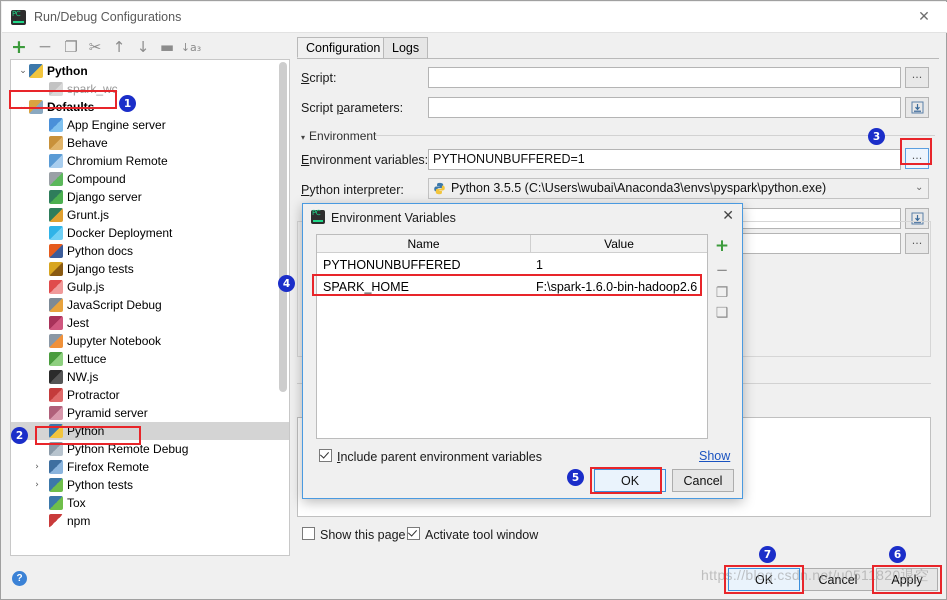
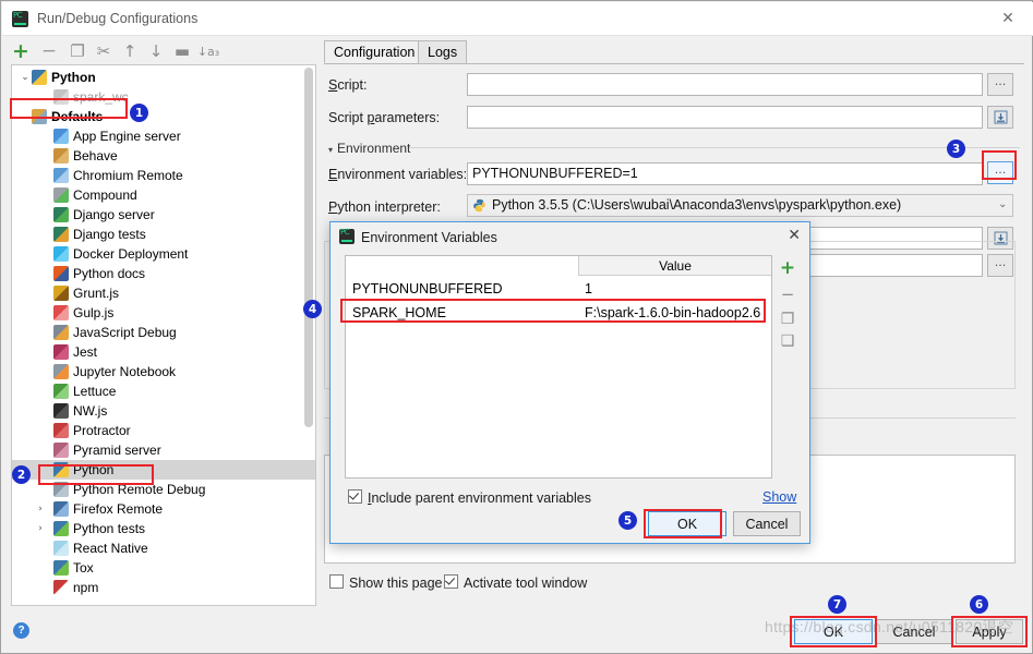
  Run/Debug Configurations
  ✕
  +
  −
  ❐
  ✂
  ↑
  ↓
  ▬
  ↓a₃
  ⌄
  Python
  spark_wc
  ⌄
  Defaults
  App Engine server
  Behave
  Chromium Remote
  Compound
  Django server
- Grunt.js
+ Django tests
  Docker Deployment
  Python docs
- Django tests
+ Grunt.js
  Gulp.js
  JavaScript Debug
  Jest
  Jupyter Notebook
  Lettuce
  NW.js
  Protractor
  Pyramid server
  Python
  Python Remote Debug
  ›
  Firefox Remote
  ›
  Python tests
+ React Native
  Tox
  npm
  ?
  Configuration
  Logs
  Script:
  ···
  Script parameters:
  ▾ Environment
  Environment variables:
  PYTHONUNBUFFERED=1
  ···
  Python interpreter:
  Python 3.5.5 (C:\Users\wubai\Anaconda3\envs\pyspark\python.exe)
  ⌄
  ···
  Show this page
  Activate tool window
  OK
  Cancel
  Apply
  https://blog.csdn.net/u0511820退空
  Environment Variables
  ✕
- Name
  Value
  PYTHONUNBUFFERED
  1
  SPARK_HOME
  F:\spark-1.6.0-bin-hadoop2.6
  +
  −
  ❐
  ❑
  Include parent environment variables
  Show
  OK
  Cancel
  1
  2
  3
  4
  5
  6
  7
